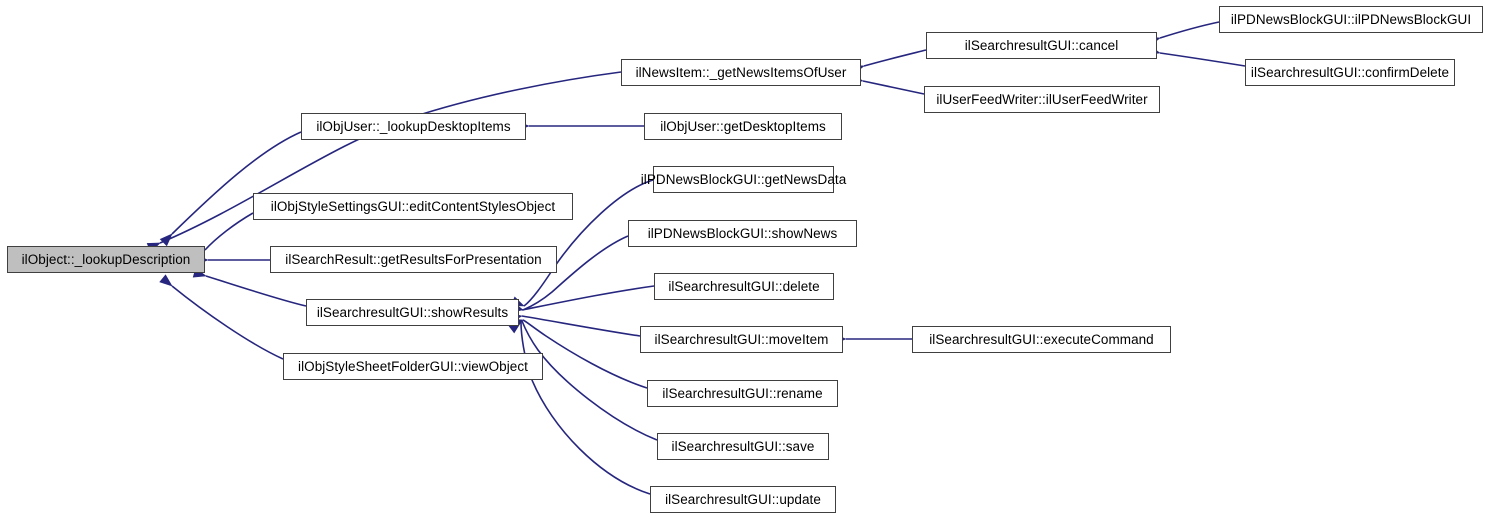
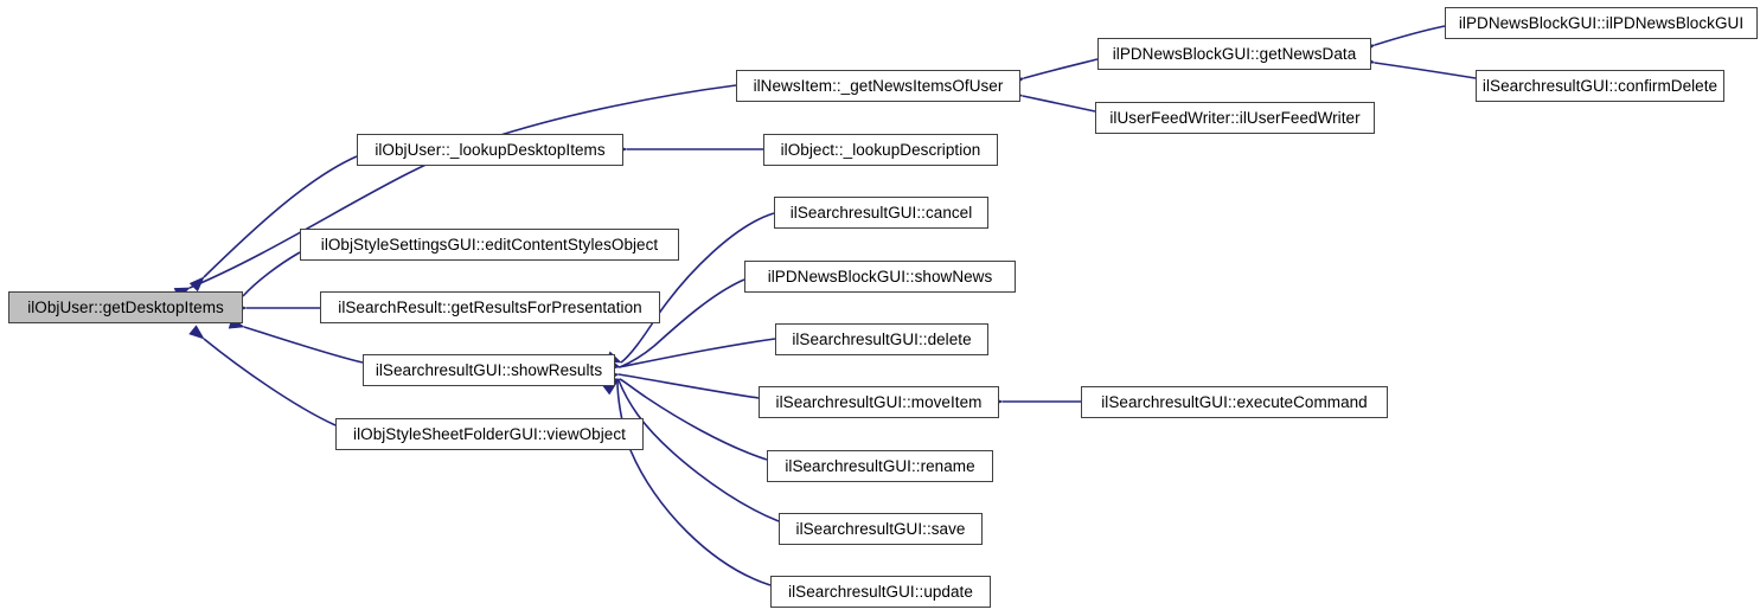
- ilObject::_lookupDescription
+ ilObjUser::getDesktopItems
  ilObjUser::_lookupDesktopItems
  ilObjStyleSettingsGUI::editContentStylesObject
  ilSearchResult::getResultsForPresentation
  ilSearchresultGUI::showResults
  ilObjStyleSheetFolderGUI::viewObject
  ilNewsItem::_getNewsItemsOfUser
- ilObjUser::getDesktopItems
+ ilObject::_lookupDescription
- ilPDNewsBlockGUI::getNewsData
+ ilSearchresultGUI::cancel
  ilPDNewsBlockGUI::showNews
  ilSearchresultGUI::delete
  ilSearchresultGUI::moveItem
  ilSearchresultGUI::rename
  ilSearchresultGUI::save
  ilSearchresultGUI::update
- ilSearchresultGUI::cancel
+ ilPDNewsBlockGUI::getNewsData
  ilUserFeedWriter::ilUserFeedWriter
  ilSearchresultGUI::executeCommand
  ilPDNewsBlockGUI::ilPDNewsBlockGUI
  ilSearchresultGUI::confirmDelete
